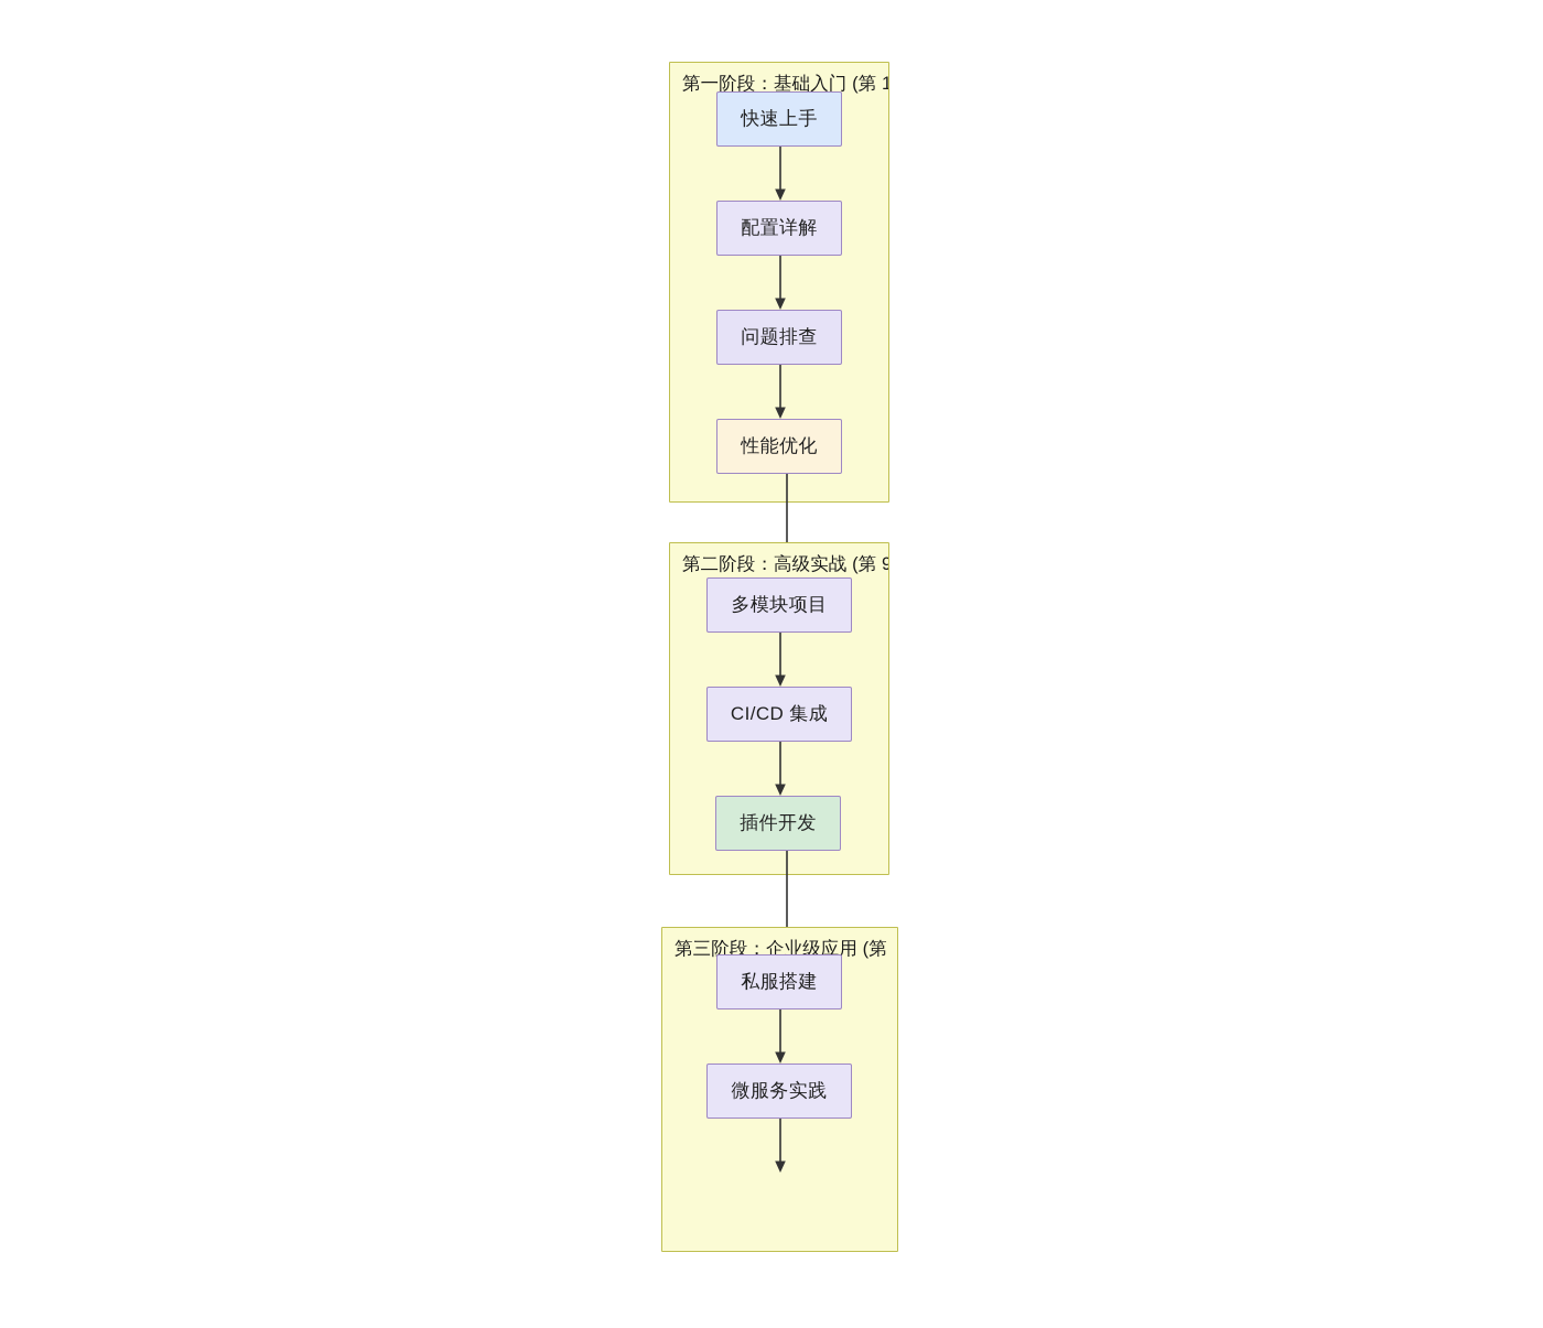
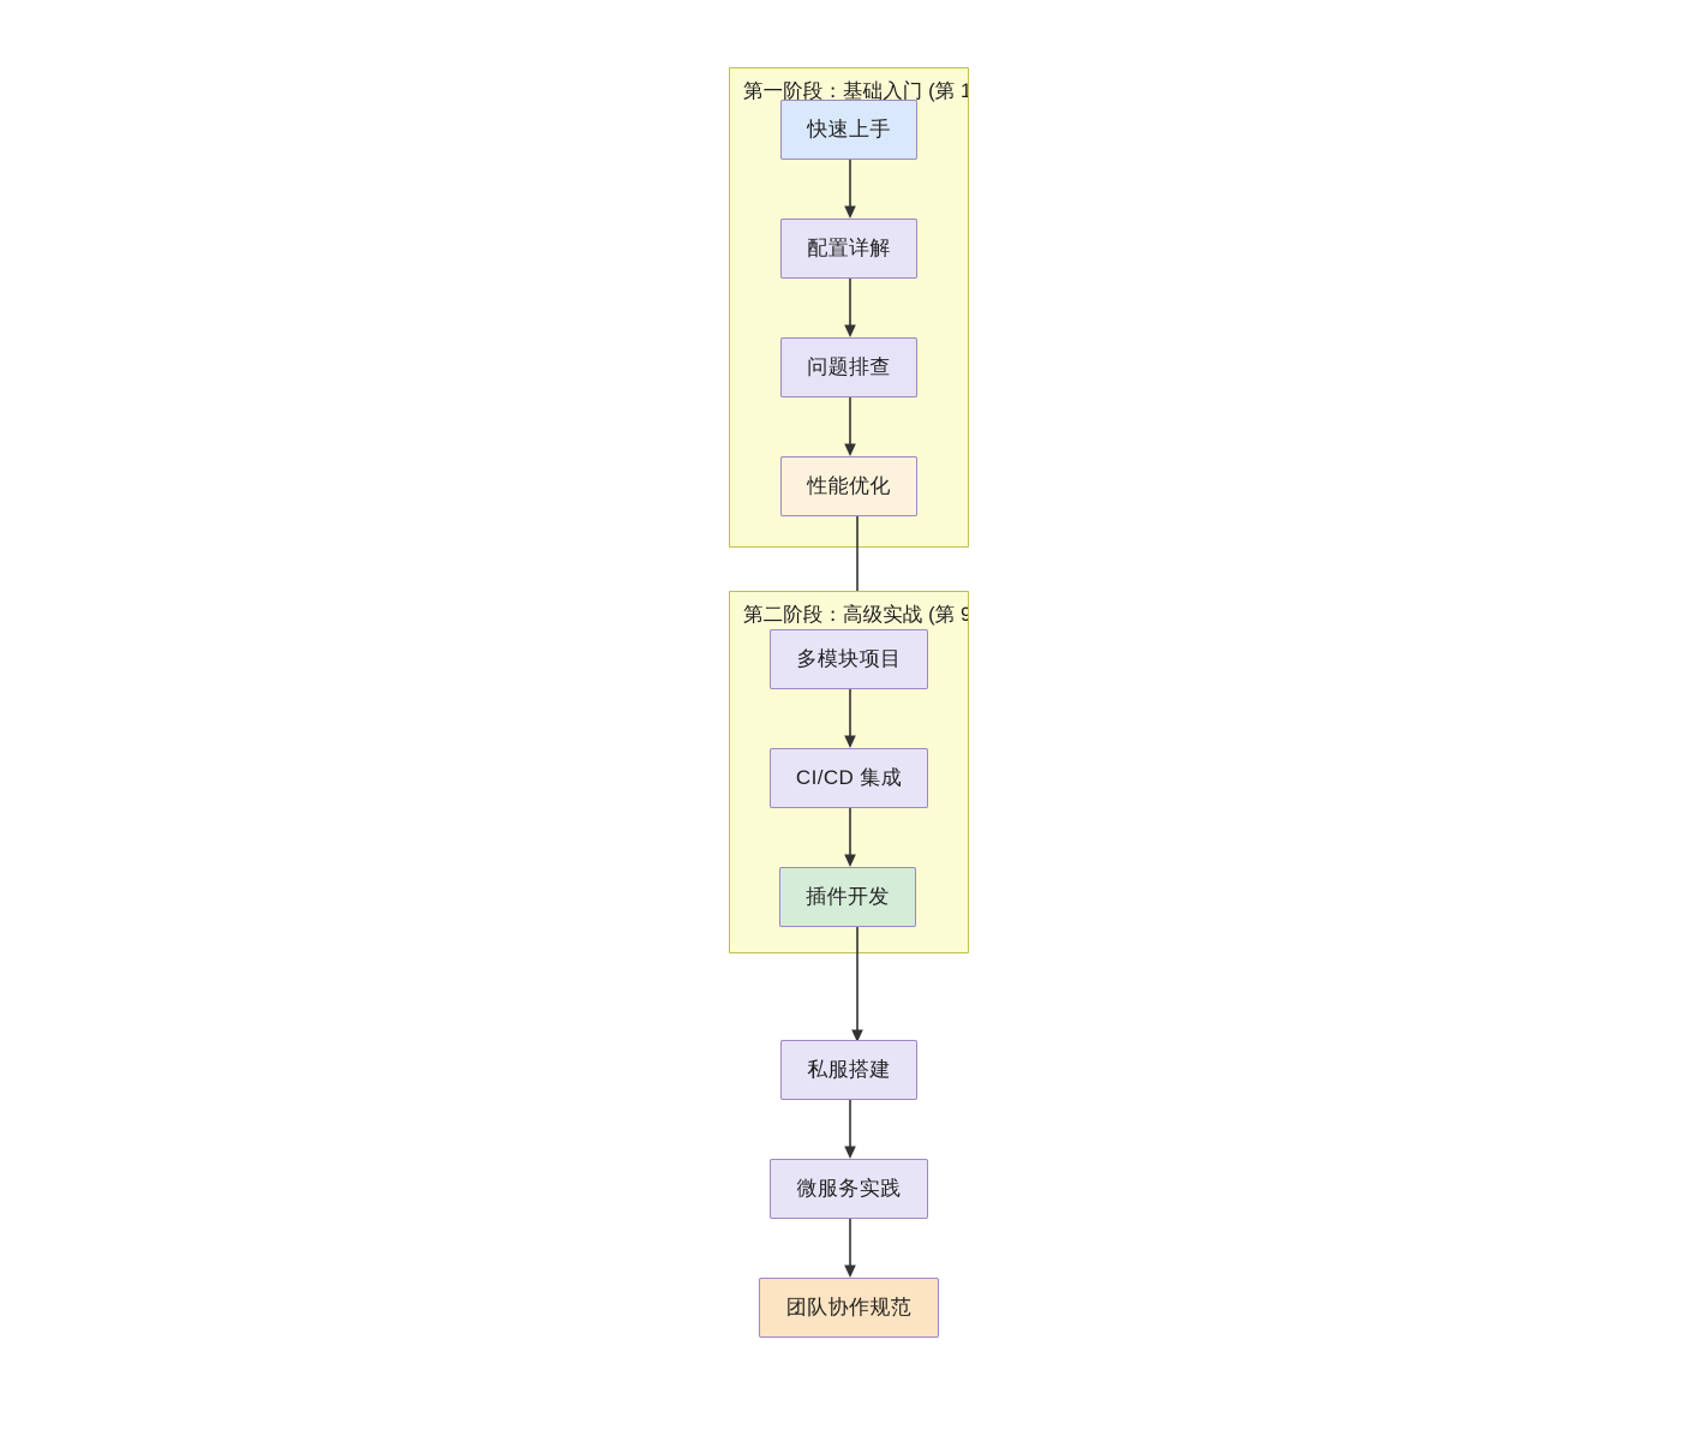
  第一阶段：基础入门 (第 1
  快速上手
  配置详解
  问题排查
  性能优化
  第二阶段：高级实战 (第 9
  多模块项目
  CI/CD 集成
  插件开发
- 第三阶段：企业级应用 (第
  私服搭建
  微服务实践
+ 团队协作规范
